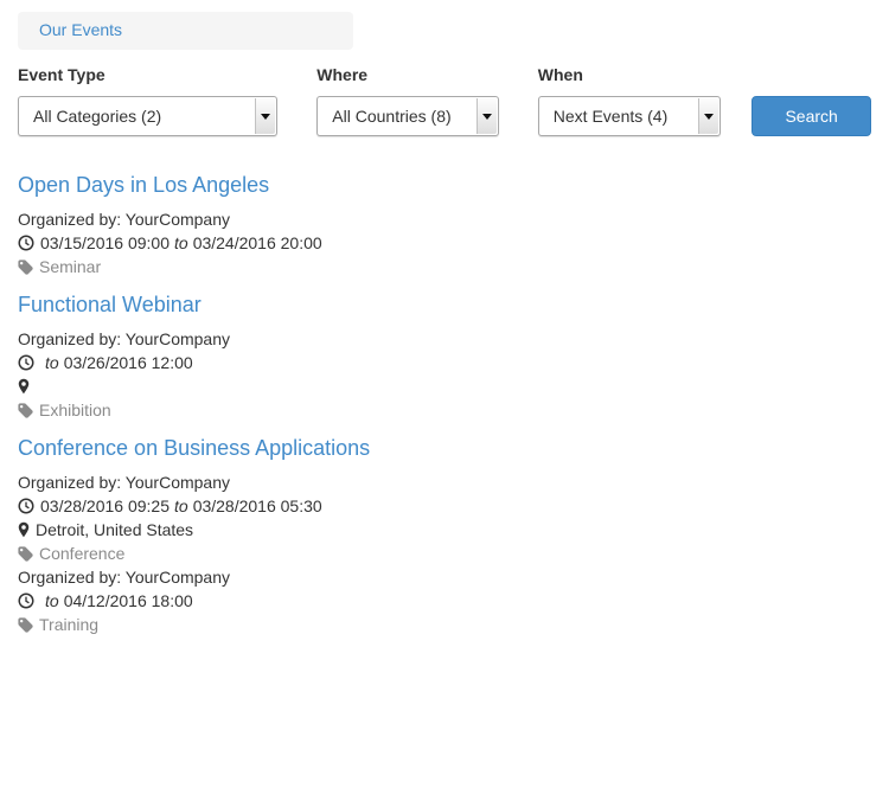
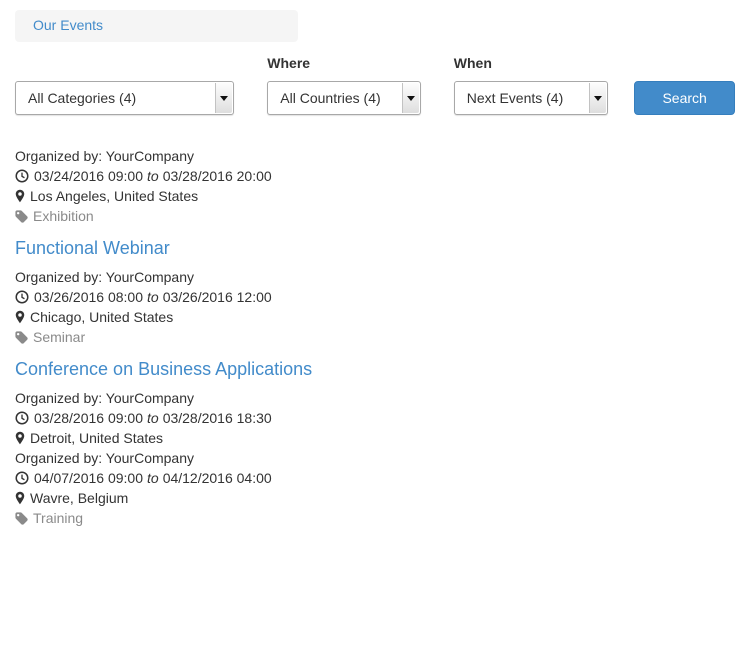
  Our Events
- Event Type
- All Categories (2)
+ All Categories (4)
  Where
- All Countries (8)
+ All Countries (4)
  When
  Next Events (4)
  Search
- Open Days in Los Angeles
  Organized by: YourCompany
- 03/15/2016 09:00
+ 03/24/2016 09:00
  to
- 03/24/2016 20:00
+ 03/28/2016 20:00
+ Los Angeles, United States
- Seminar
+ Exhibition
  Functional Webinar
  Organized by: YourCompany
+ 03/26/2016 08:00
  to
  03/26/2016 12:00
+ Chicago, United States
- Exhibition
+ Seminar
  Conference on Business Applications
  Organized by: YourCompany
- 03/28/2016 09:25
+ 03/28/2016 09:00
  to
- 03/28/2016 05:30
+ 03/28/2016 18:30
  Detroit, United States
- Conference
  Organized by: YourCompany
+ 04/07/2016 09:00
  to
- 04/12/2016 18:00
+ 04/12/2016 04:00
+ Wavre, Belgium
  Training
